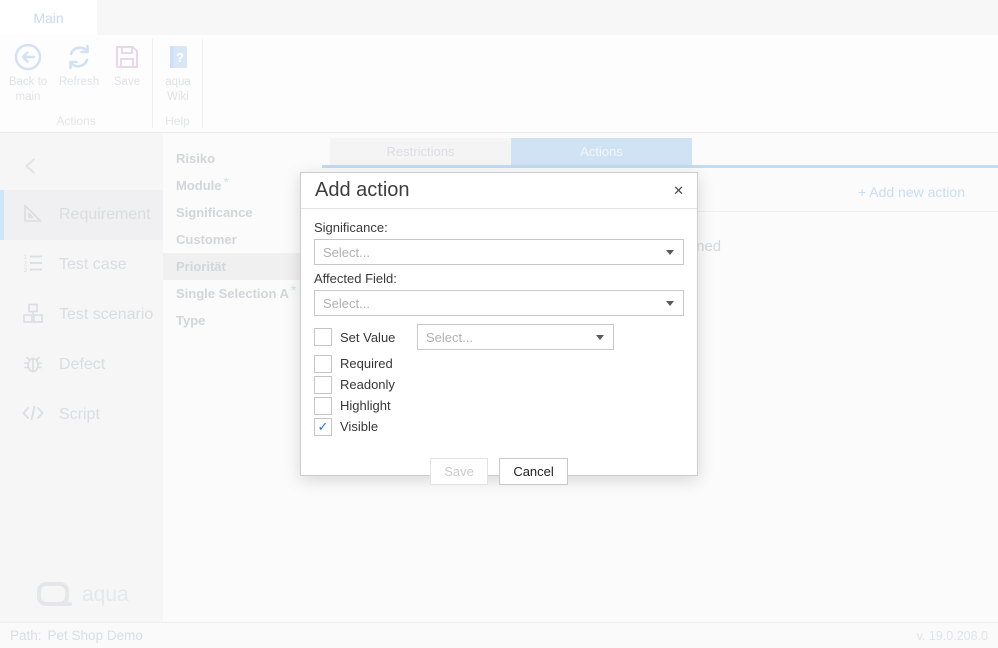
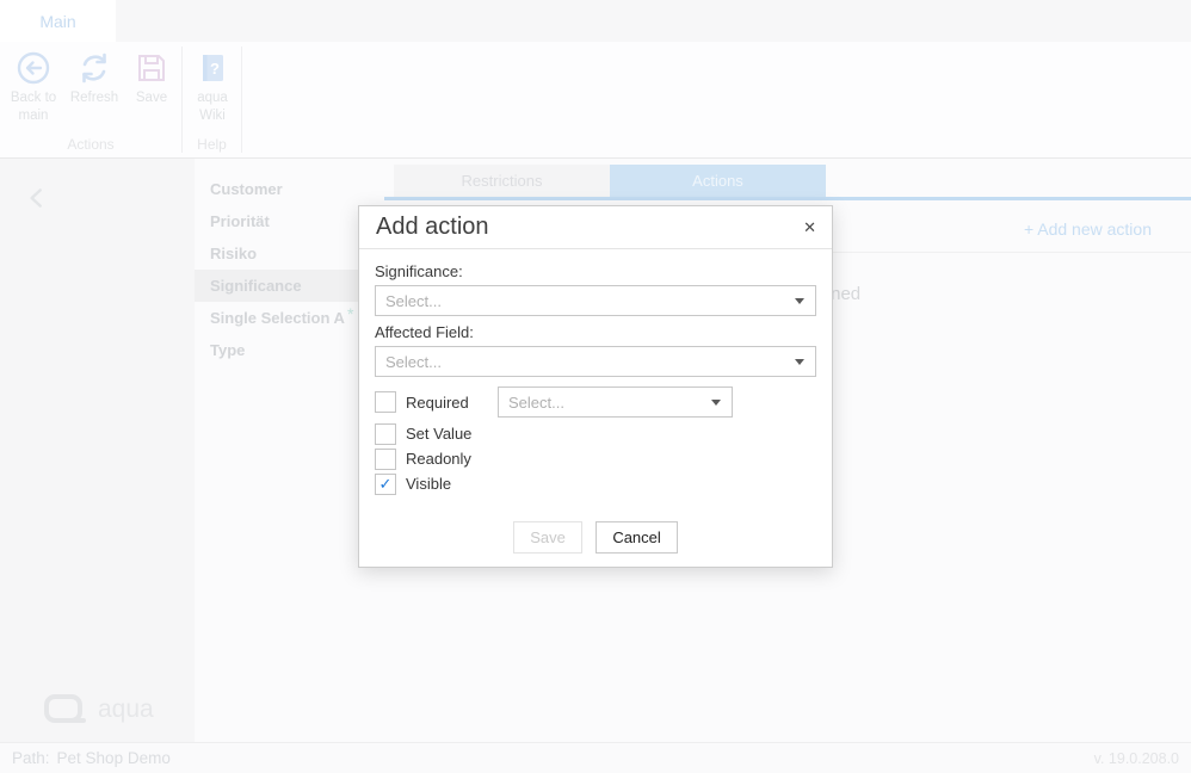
  Main
  Back to main
  Refresh
  Save
  ?
  aqua Wiki
  Actions
  Help
- Test case
- Test scenario
- Defect
- Script
- Risiko
+ Customer
- Module *
- Significance
+ Priorität
- Customer
+ Risiko
- Priorität
+ Significance
  Single Selection A *
  Type
  Restrictions Actions
  + Add new action
  Path:
  Pet Shop Demo
  Add action
  ✕
  Significance:
  Select...
  Affected Field:
  Select...
- Set Value
+ Required
  Select...
- Required
+ Set Value
  Readonly
- Highlight
  Visible
  Save Cancel
